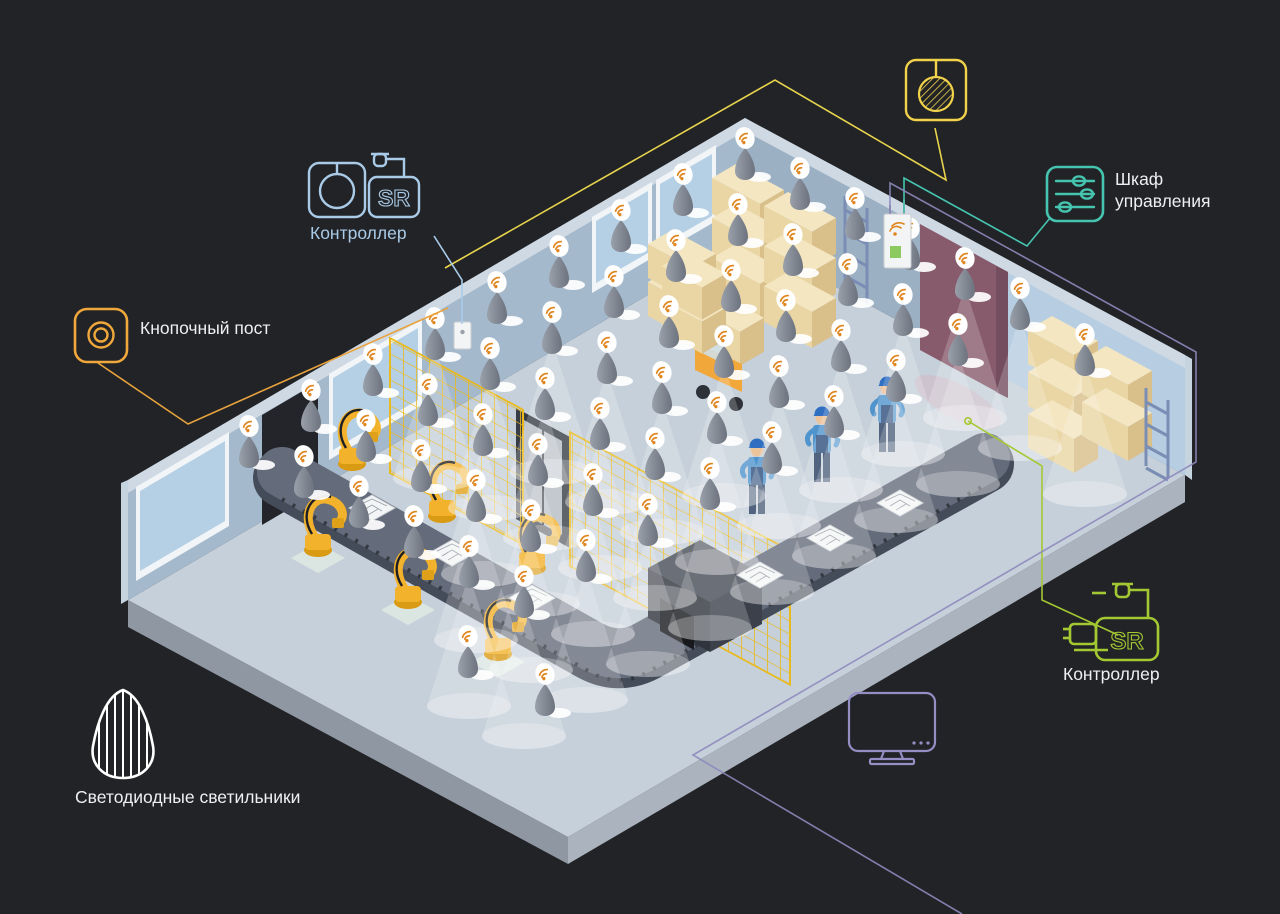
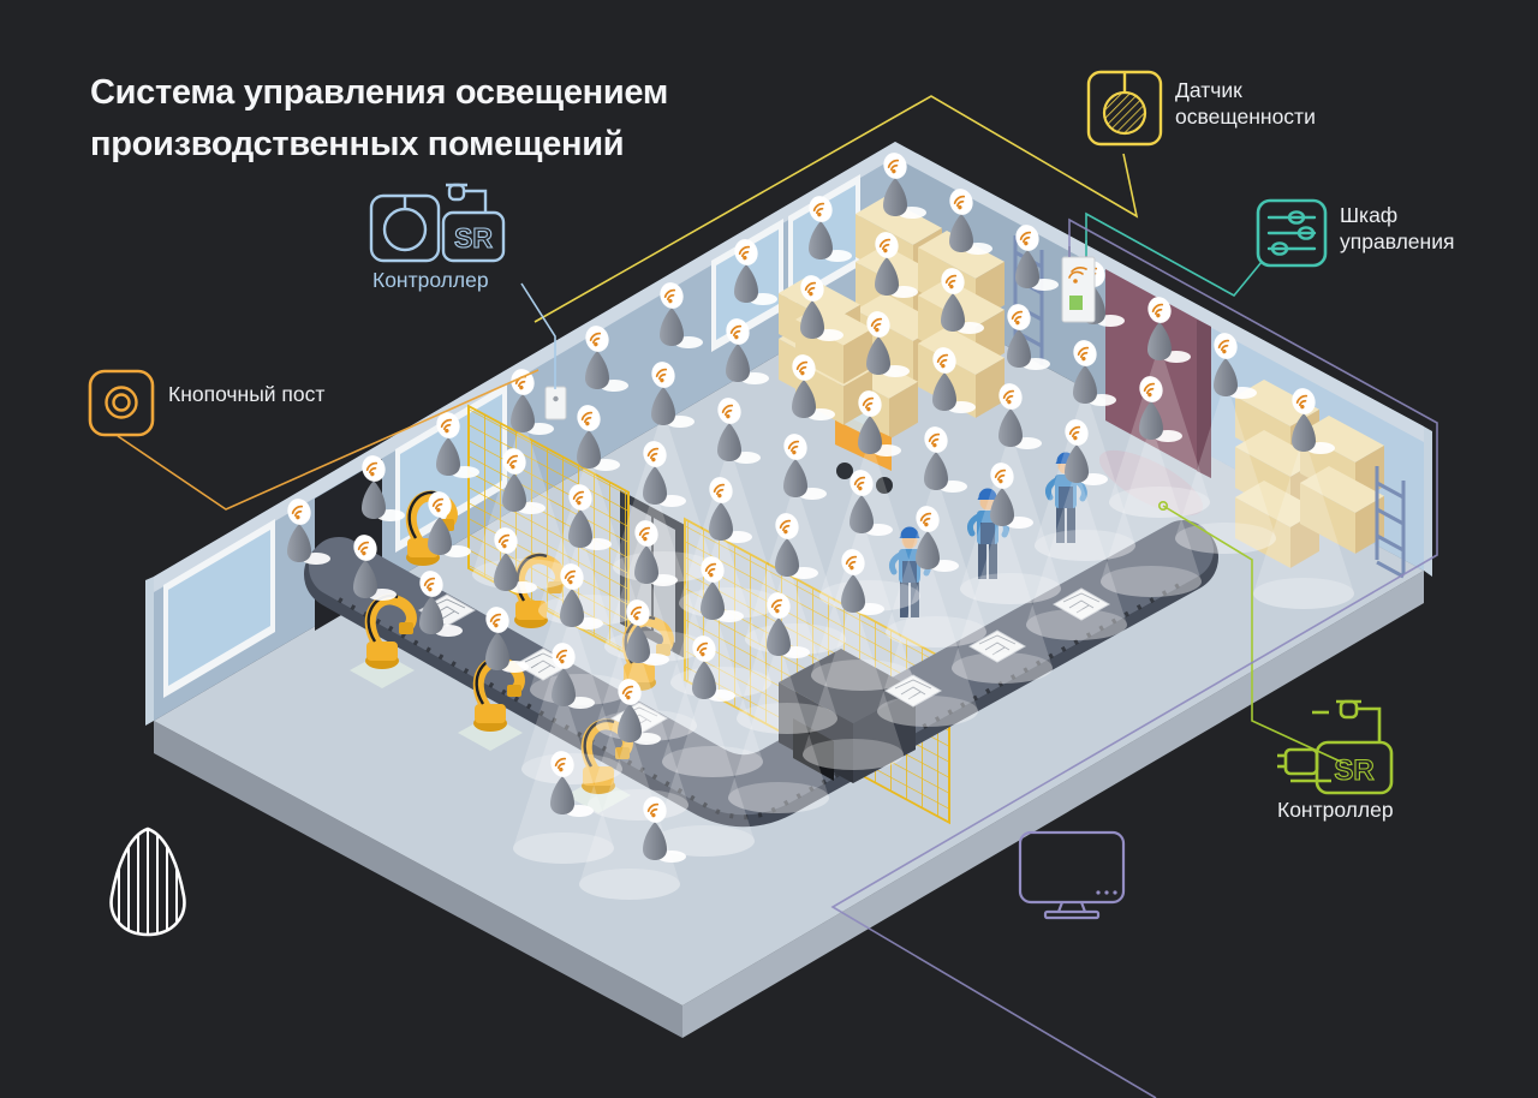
+ Система управления освещением
+ производственных помещений
+ Датчик
+ освещенности
  Шкаф
  управления
  SR
  Контроллер
  Кнопочный пост
- Светодиодные светильники
  SR
  Контроллер
